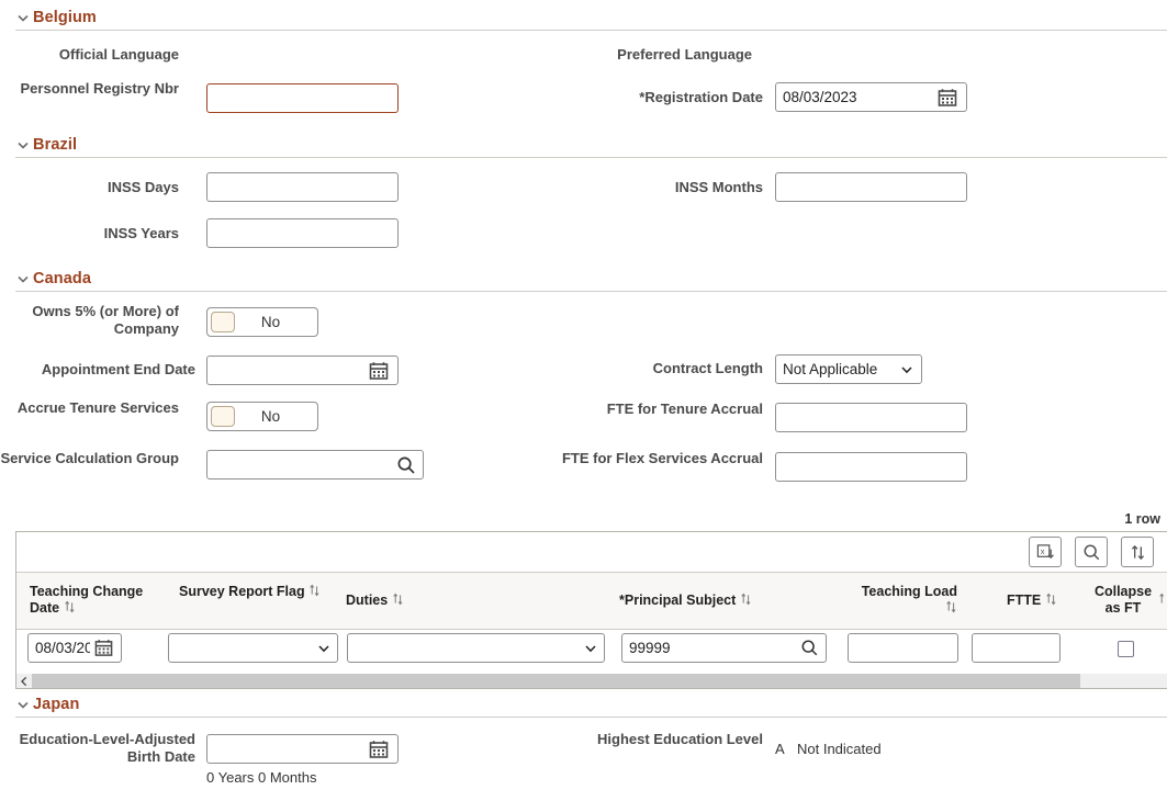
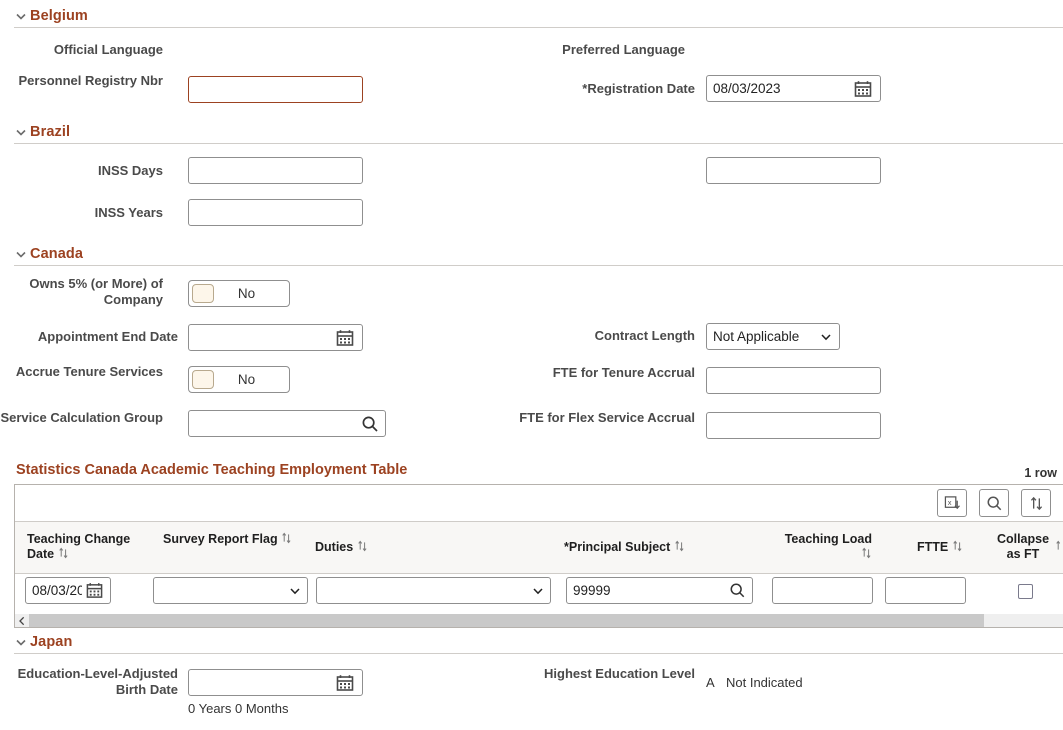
  Belgium
  Official Language
  Preferred Language
  Personnel Registry Nbr
  *Registration Date
  08/03/2023
  Brazil
  INSS Days
- INSS Months
  INSS Years
  Canada
  Owns 5% (or More) of Company
  No
  Appointment End Date
  Contract Length
  Not Applicable
  Accrue Tenure Services
  No
  FTE for Tenure Accrual
  Service Calculation Group
- FTE for Flex Services Accrual
+ FTE for Flex Service Accrual
+ Statistics Canada Academic Teaching Employment Table
  1 row
  x
  Teaching Change Date
  Survey Report Flag
  Duties
  *Principal Subject
  Teaching Load
  FTTE
  Collapse as FT
  08/03/20
  99999
  Japan
  Education-Level-Adjusted Birth Date
  0 Years 0 Months
  Highest Education Level
  A
  Not Indicated
